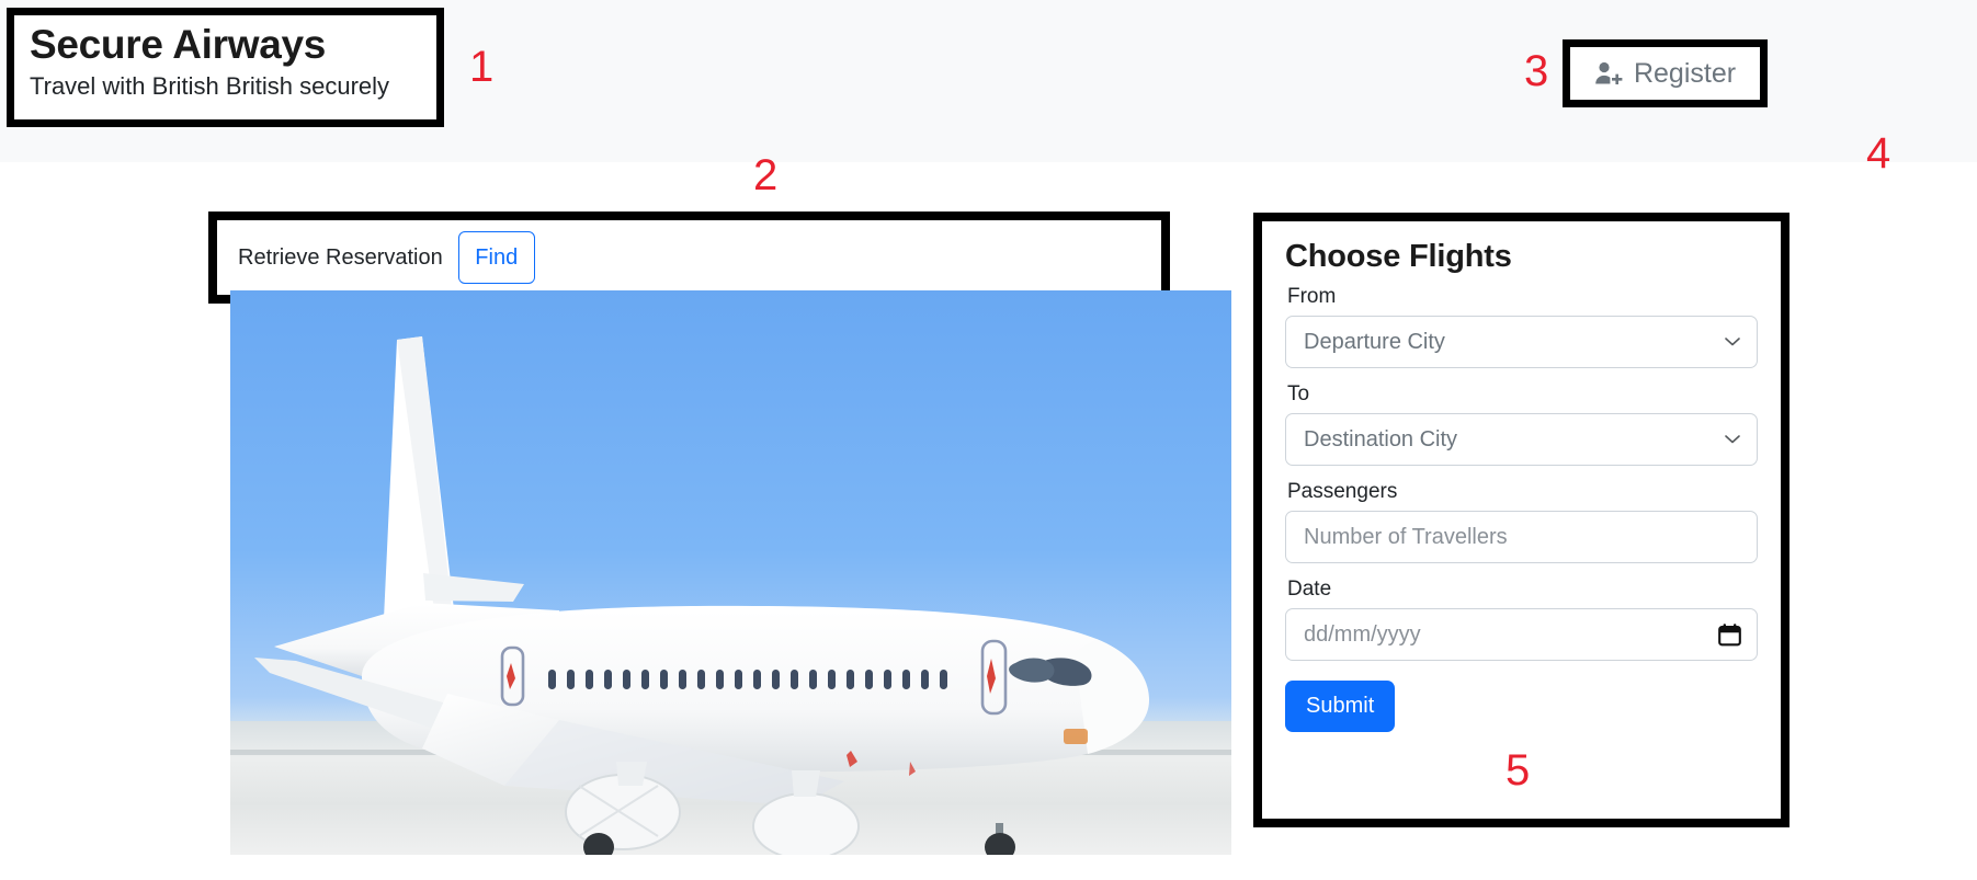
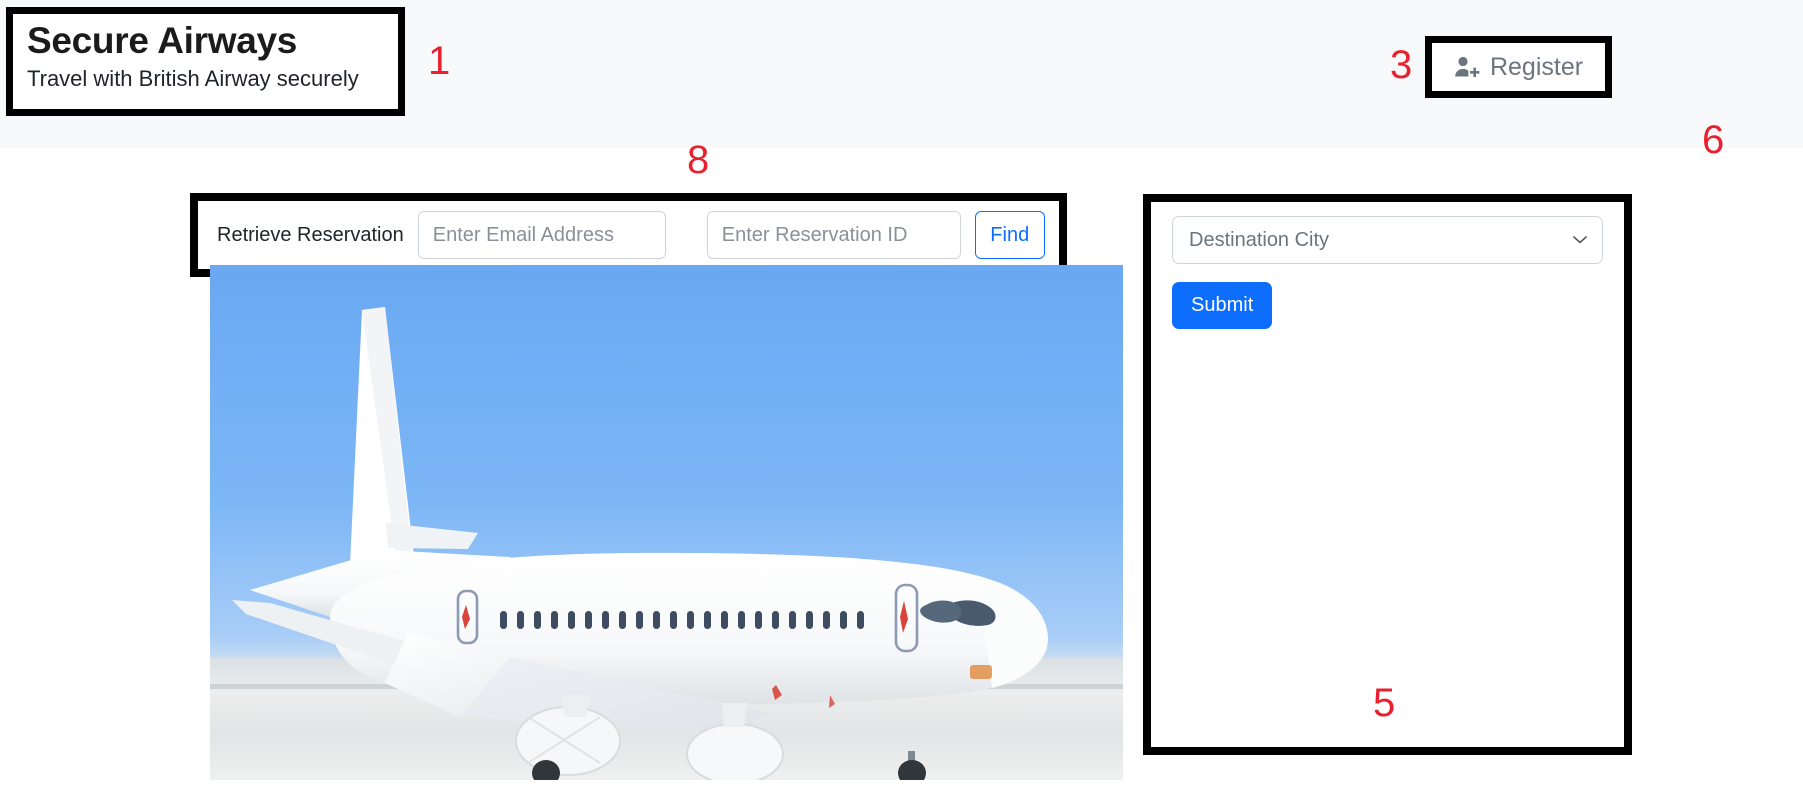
  Secure Airways
- Travel with British British securely
+ Travel with British Airway securely
  Register
  Retrieve Reservation
+ Enter Email Address
+ Enter Reservation ID
  Find
- Choose Flights
- From
- Departure City
- To
  Destination City
- Passengers
- Number of Travellers
- Date
- dd/mm/yyyy
  Submit
  1
- 2
+ 8
  3
- 4
+ 6
  5
